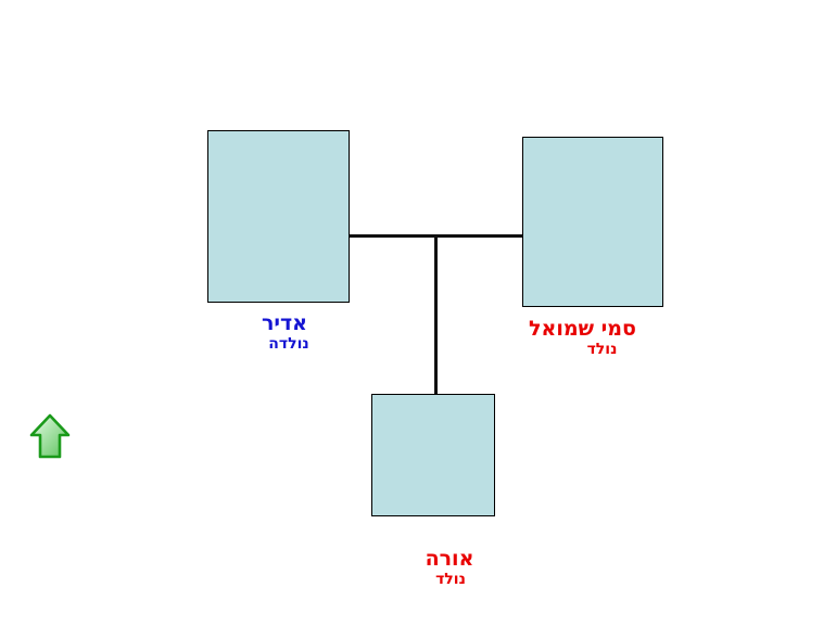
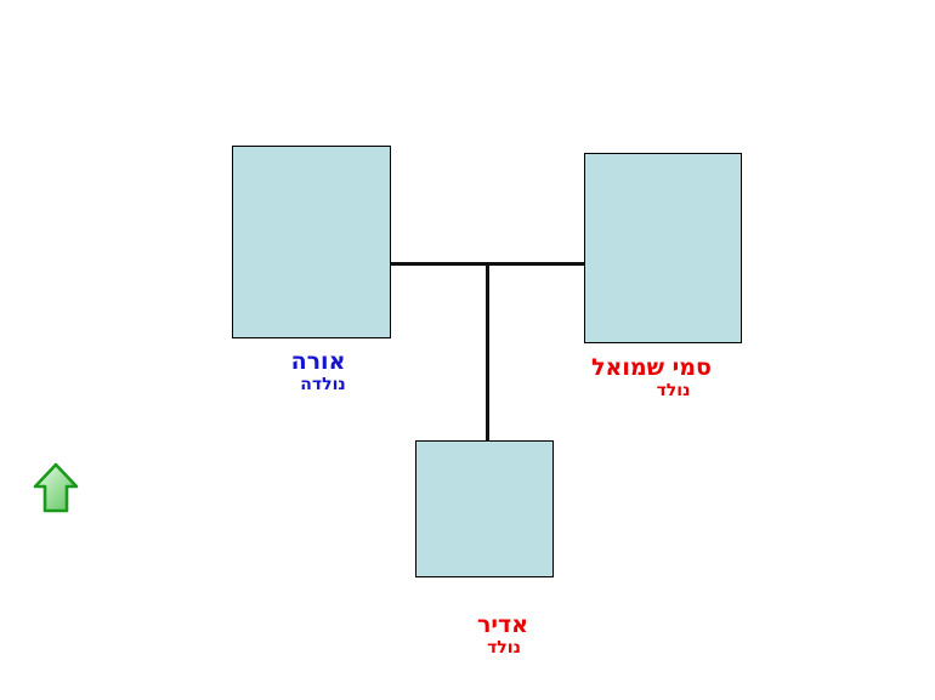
- אדיר
+ אורה
  נולדה
  סמי שמואל
  נולד
- אורה
+ אדיר
  נולד
